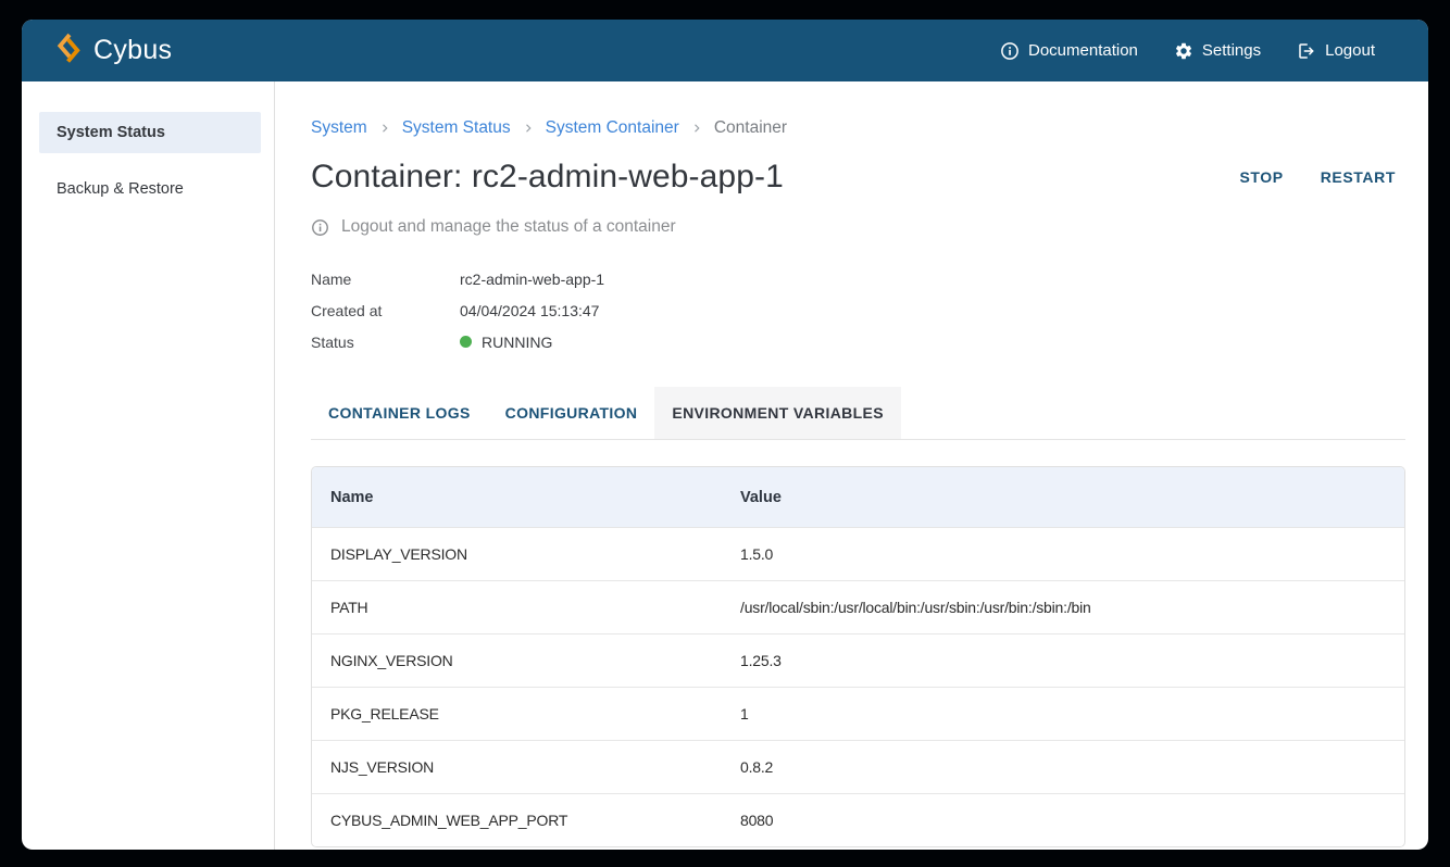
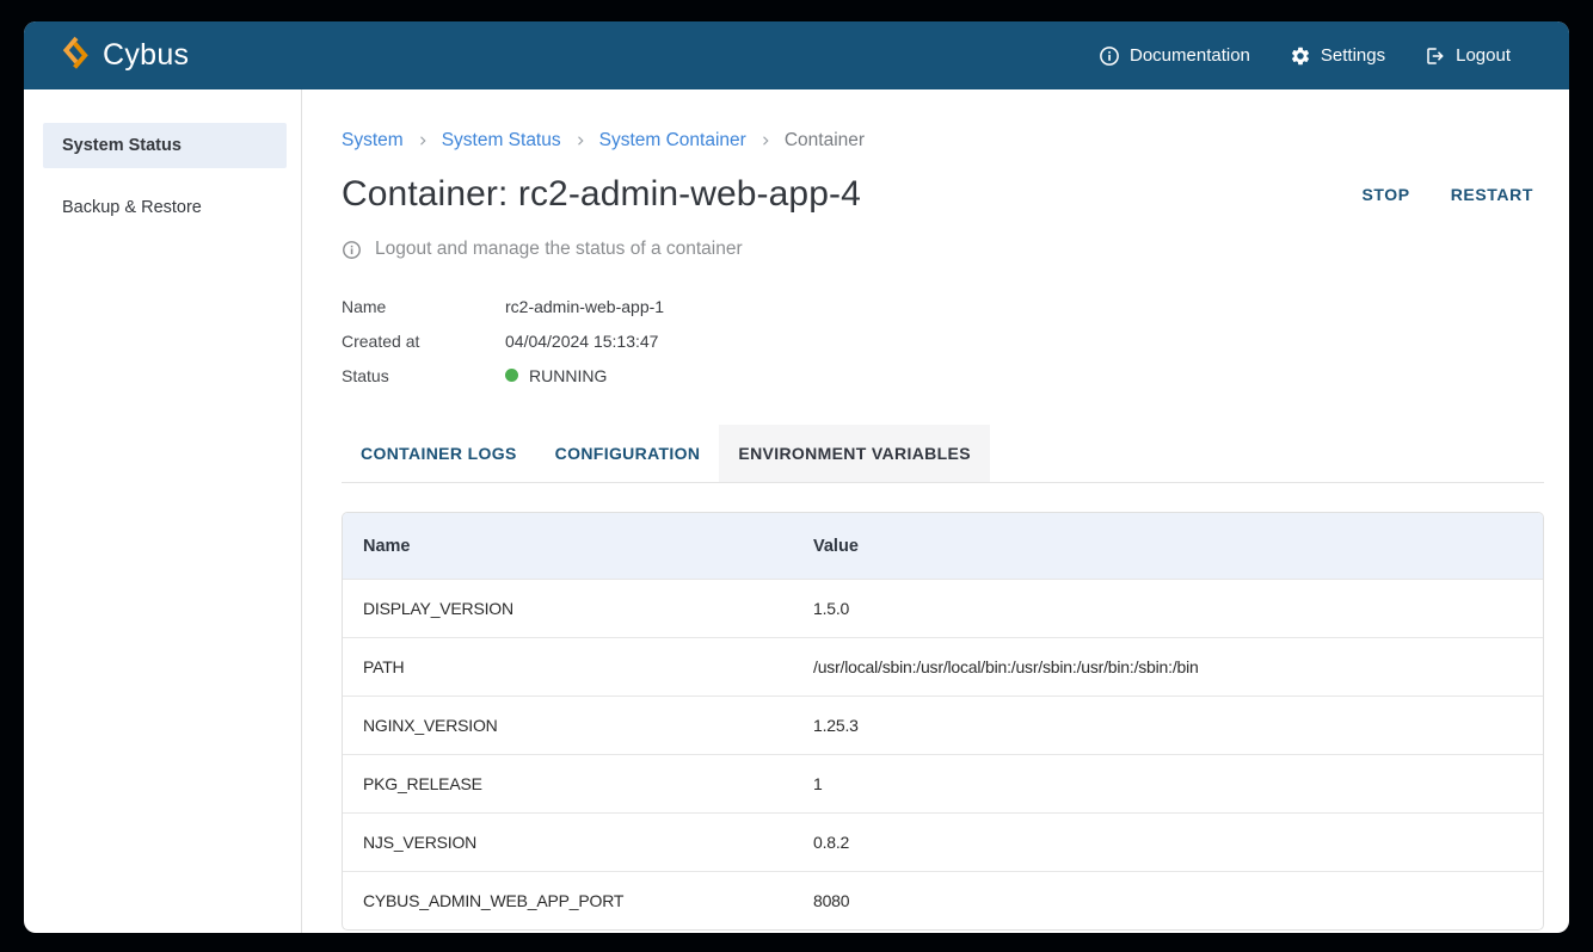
  Cybus
  Documentation
  Settings
  Logout
  System Status
  Backup & Restore
  System
  System Status
  System Container
  Container
- Container: rc2-admin-web-app-1
+ Container: rc2-admin-web-app-4
  STOP
  RESTART
  Logout and manage the status of a container
  Name
  rc2-admin-web-app-1
  Created at
  04/04/2024 15:13:47
  Status
  RUNNING
  CONTAINER LOGS
  CONFIGURATION
  ENVIRONMENT VARIABLES
  Name
  Value
  DISPLAY_VERSION
  1.5.0
  PATH
  /usr/local/sbin:/usr/local/bin:/usr/sbin:/usr/bin:/sbin:/bin
  NGINX_VERSION
  1.25.3
  PKG_RELEASE
  1
  NJS_VERSION
  0.8.2
  CYBUS_ADMIN_WEB_APP_PORT
  8080
